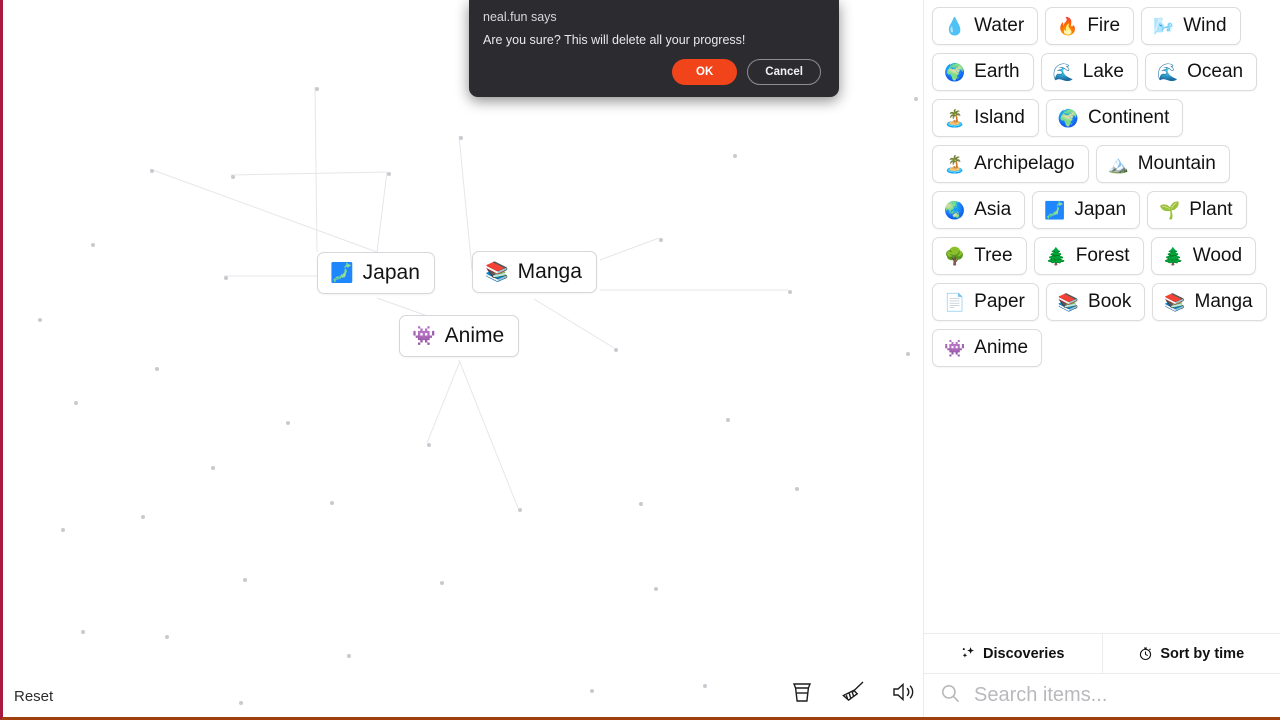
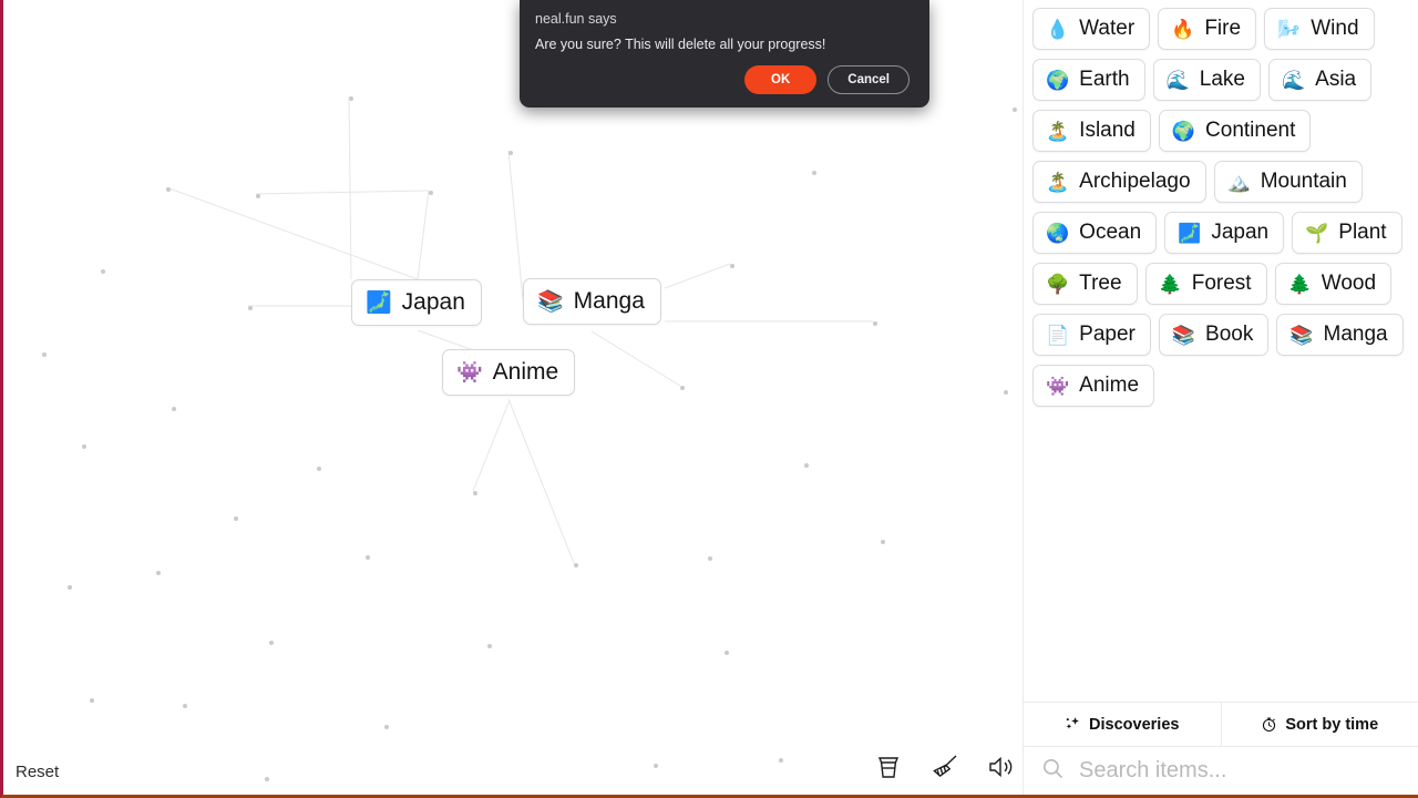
  🗾
  Japan
  📚
  Manga
  👾
  Anime
  Reset
  💧
  Water
  🔥
  Fire
  🌬️
  Wind
  🌍
  Earth
  🌊
  Lake
  🌊
- Ocean
+ Asia
  🏝️
  Island
  🌍
  Continent
  🏝️
  Archipelago
  🏔️
  Mountain
  🌏
- Asia
+ Ocean
  🗾
  Japan
  🌱
  Plant
  🌳
  Tree
  🌲
  Forest
  🌲
  Wood
  📄
  Paper
  📚
  Book
  📚
  Manga
  👾
  Anime
  Discoveries
  Sort by time
  Search items...
  neal.fun says
  Are you sure? This will delete all your progress!
  OK
  Cancel
